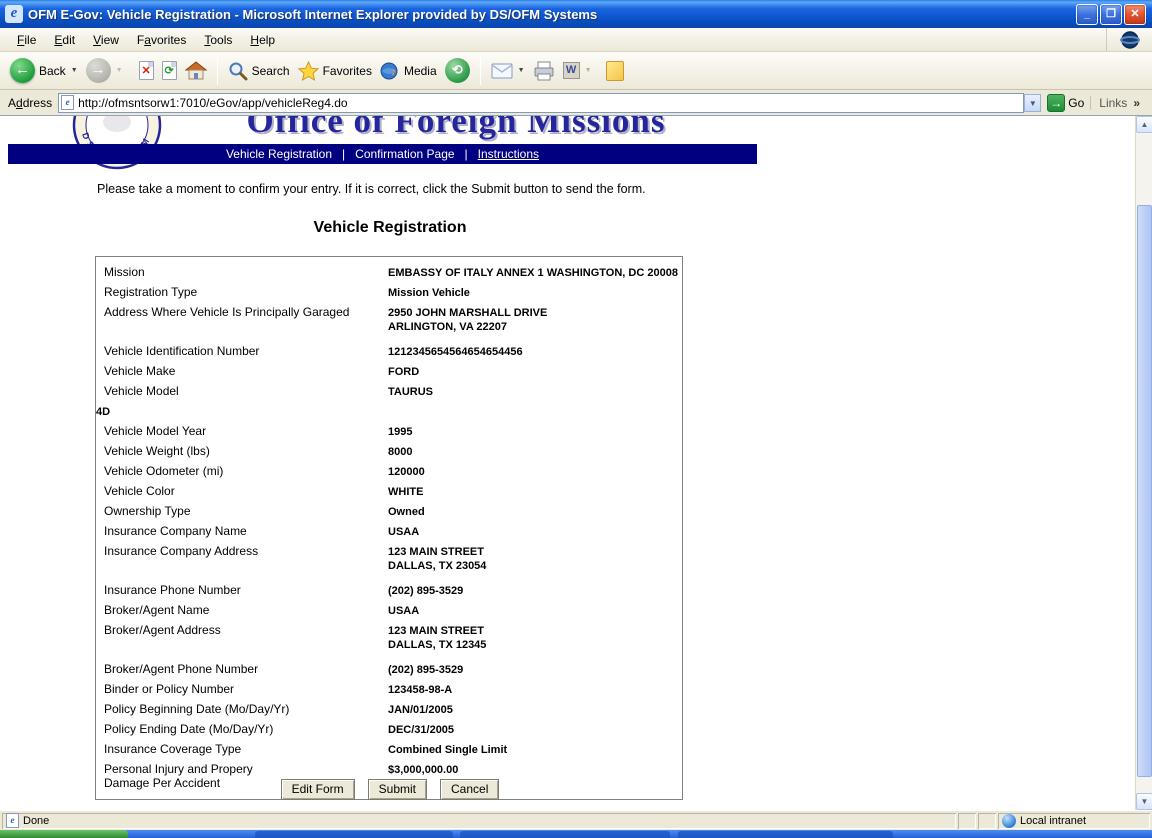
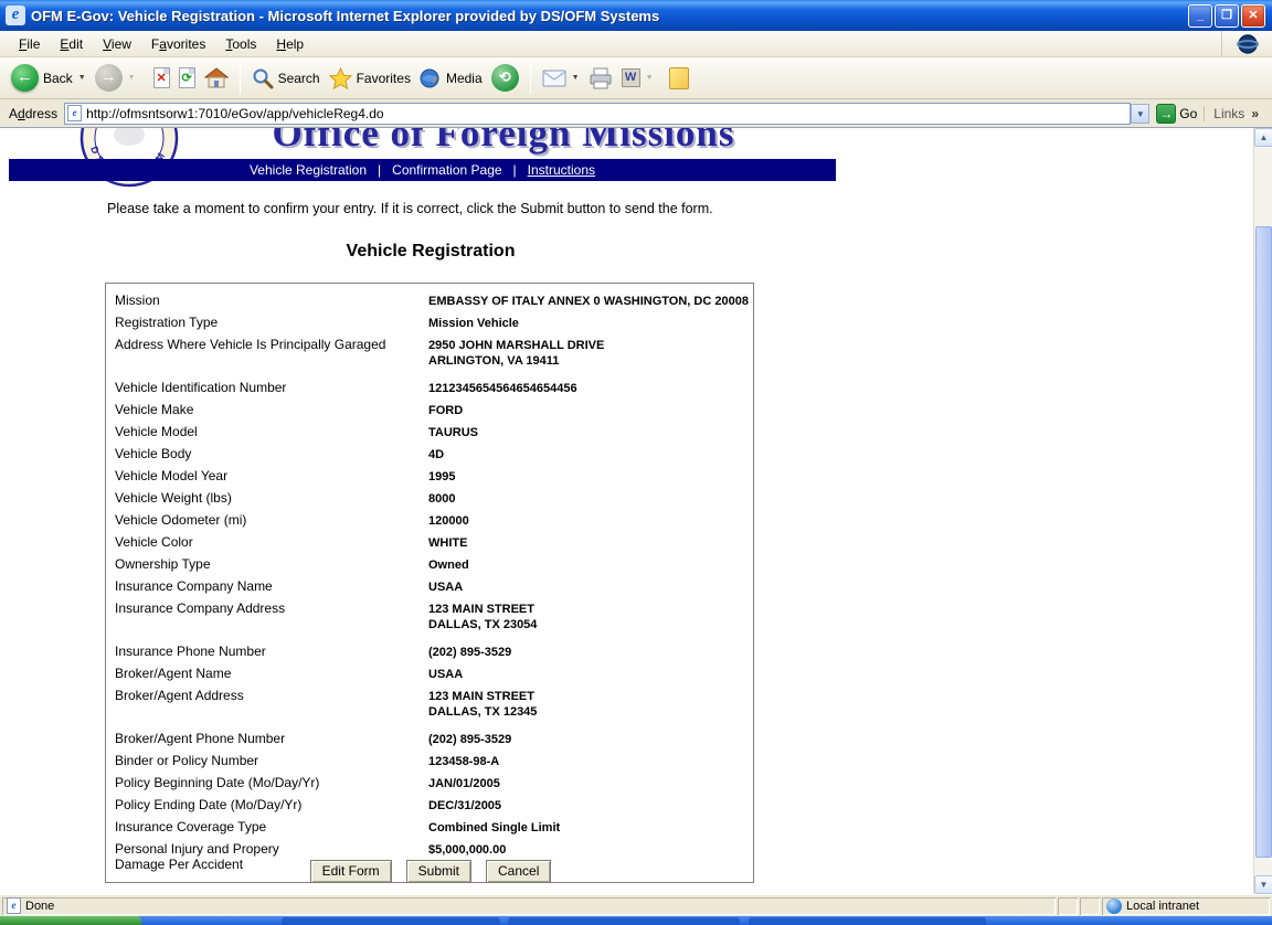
  e
  OFM E-Gov: Vehicle Registration - Microsoft Internet Explorer provided by DS/OFM Systems
  _
  ❐
  ✕
  File Edit View Favorites Tools Help
  ←
  Back
  →
  ✕
  ⟳
  Search
  Favorites
  ♪
  Media
  ⟲
  W
  Address
  e
  http://ofmsntsorw1:7010/eGov/app/vehicleReg4.do
  ▼
  →
  Go
  Links
  »
  Office of Foreign Missions
  Vehicle Registration | Confirmation Page | Instructions
  Please take a moment to confirm your entry. If it is correct, click the Submit button to send the form.
  Vehicle Registration
  Mission
- EMBASSY OF ITALY ANNEX 1 WASHINGTON, DC 20008
+ EMBASSY OF ITALY ANNEX 0 WASHINGTON, DC 20008
  Registration Type
  Mission Vehicle
  Address Where Vehicle Is Principally Garaged
  2950 JOHN MARSHALL DRIVE
- ARLINGTON, VA 22207
+ ARLINGTON, VA 19411
  Vehicle Identification Number
  1212345654564654654456
  Vehicle Make
  FORD
  Vehicle Model
  TAURUS
+ Vehicle Body
  4D
  Vehicle Model Year
  1995
  Vehicle Weight (lbs)
  8000
  Vehicle Odometer (mi)
  120000
  Vehicle Color
  WHITE
  Ownership Type
  Owned
  Insurance Company Name
  USAA
  Insurance Company Address
  123 MAIN STREET
  DALLAS, TX 23054
  Insurance Phone Number
  (202) 895-3529
  Broker/Agent Name
  USAA
  Broker/Agent Address
  123 MAIN STREET
  DALLAS, TX 12345
  Broker/Agent Phone Number
  (202) 895-3529
  Binder or Policy Number
  123458-98-A
  Policy Beginning Date (Mo/Day/Yr)
  JAN/01/2005
  Policy Ending Date (Mo/Day/Yr)
  DEC/31/2005
  Insurance Coverage Type
  Combined Single Limit
  Personal Injury and Propery
  Damage Per Accident
- $3,000,000.00
+ $5,000,000.00
  Edit Form
  Submit
  Cancel
  ▲
  ▼
  e
  Done
  Local intranet
